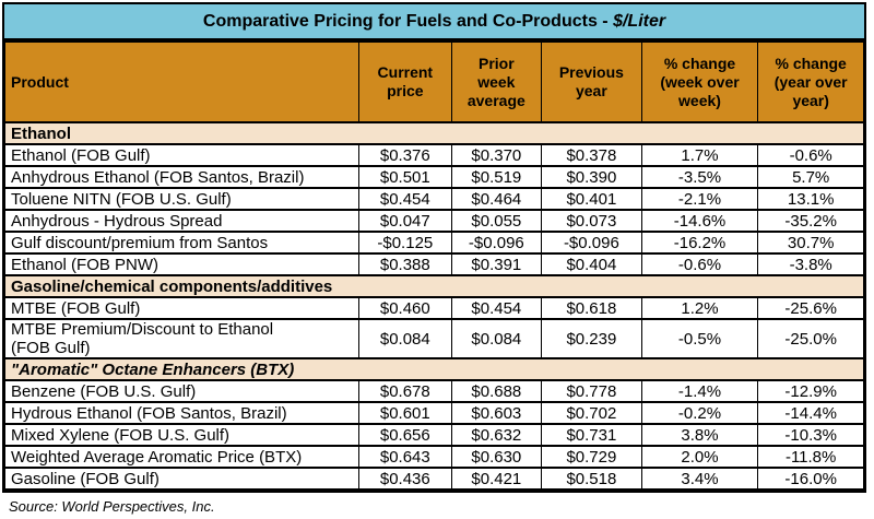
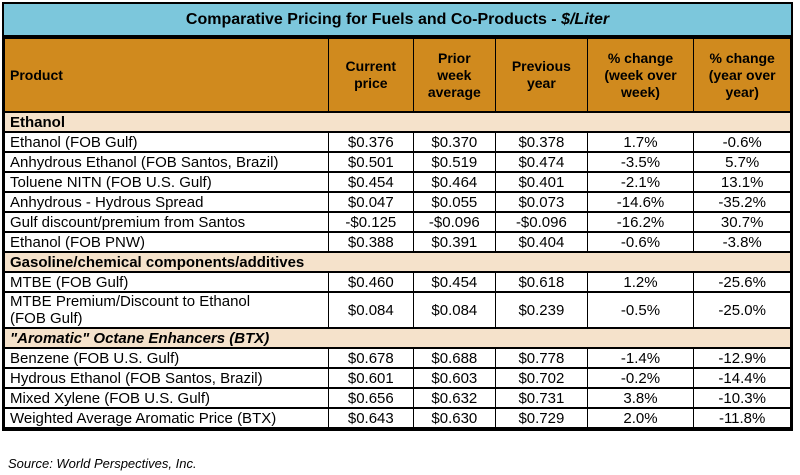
  Comparative Pricing for Fuels and Co-Products - $/Liter
  Product	Current price	Prior week average	Previous year	% change (week over week)	% change (year over year)
  Ethanol
  Ethanol (FOB Gulf)	$0.376	$0.370	$0.378	1.7%	-0.6%
- Anhydrous Ethanol (FOB Santos, Brazil)	$0.501	$0.519	$0.390	-3.5%	5.7%
+ Anhydrous Ethanol (FOB Santos, Brazil)	$0.501	$0.519	$0.474	-3.5%	5.7%
  Toluene NITN (FOB U.S. Gulf)	$0.454	$0.464	$0.401	-2.1%	13.1%
  Anhydrous - Hydrous Spread	$0.047	$0.055	$0.073	-14.6%	-35.2%
  Gulf discount/premium from Santos	-$0.125	-$0.096	-$0.096	-16.2%	30.7%
  Ethanol (FOB PNW)	$0.388	$0.391	$0.404	-0.6%	-3.8%
  Gasoline/chemical components/additives
  MTBE (FOB Gulf)	$0.460	$0.454	$0.618	1.2%	-25.6%
  MTBE Premium/Discount to Ethanol (FOB Gulf)	$0.084	$0.084	$0.239	-0.5%	-25.0%
  "Aromatic" Octane Enhancers (BTX)
  Benzene (FOB U.S. Gulf)	$0.678	$0.688	$0.778	-1.4%	-12.9%
  Hydrous Ethanol (FOB Santos, Brazil)	$0.601	$0.603	$0.702	-0.2%	-14.4%
  Mixed Xylene (FOB U.S. Gulf)	$0.656	$0.632	$0.731	3.8%	-10.3%
  Weighted Average Aromatic Price (BTX)	$0.643	$0.630	$0.729	2.0%	-11.8%
- Gasoline (FOB Gulf)	$0.436	$0.421	$0.518	3.4%	-16.0%
  Source: World Perspectives, Inc.
